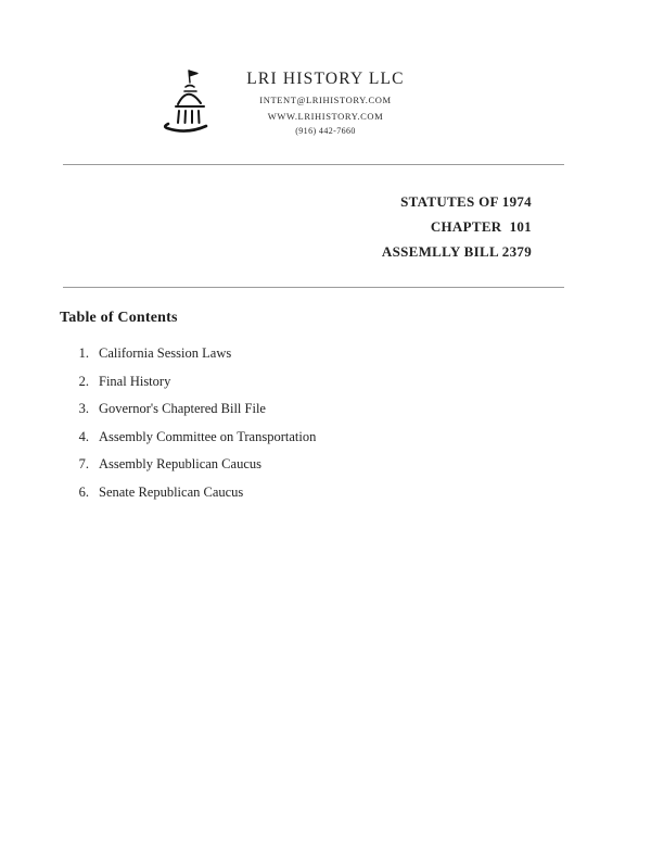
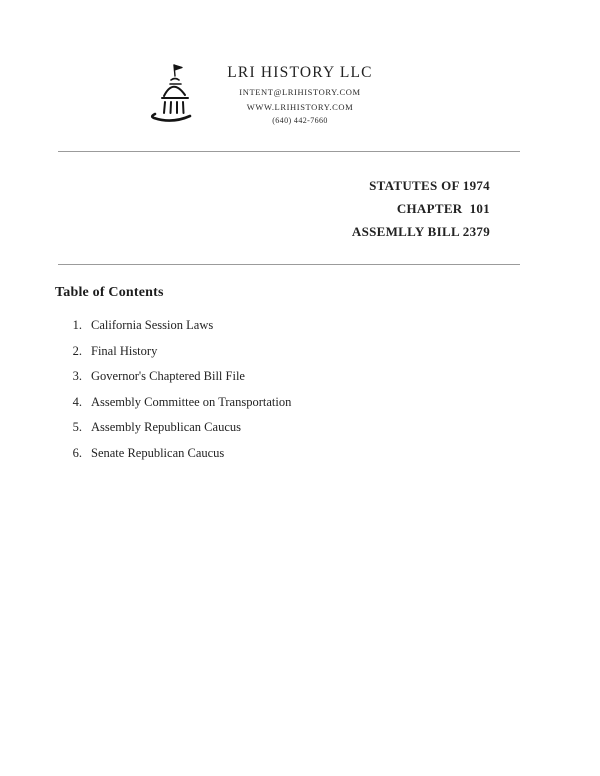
  LRI HISTORY LLC
  INTENT@LRIHISTORY.COM
  WWW.LRIHISTORY.COM
- (916) 442-7660
+ (640) 442-7660
  STATUTES OF 1974
  CHAPTER 101
  ASSEMLLY BILL 2379
  Table of Contents
  1.
  California Session Laws
  2.
  Final History
  3.
  Governor's Chaptered Bill File
  4.
  Assembly Committee on Transportation
- 7.
+ 5.
  Assembly Republican Caucus
  6.
  Senate Republican Caucus
